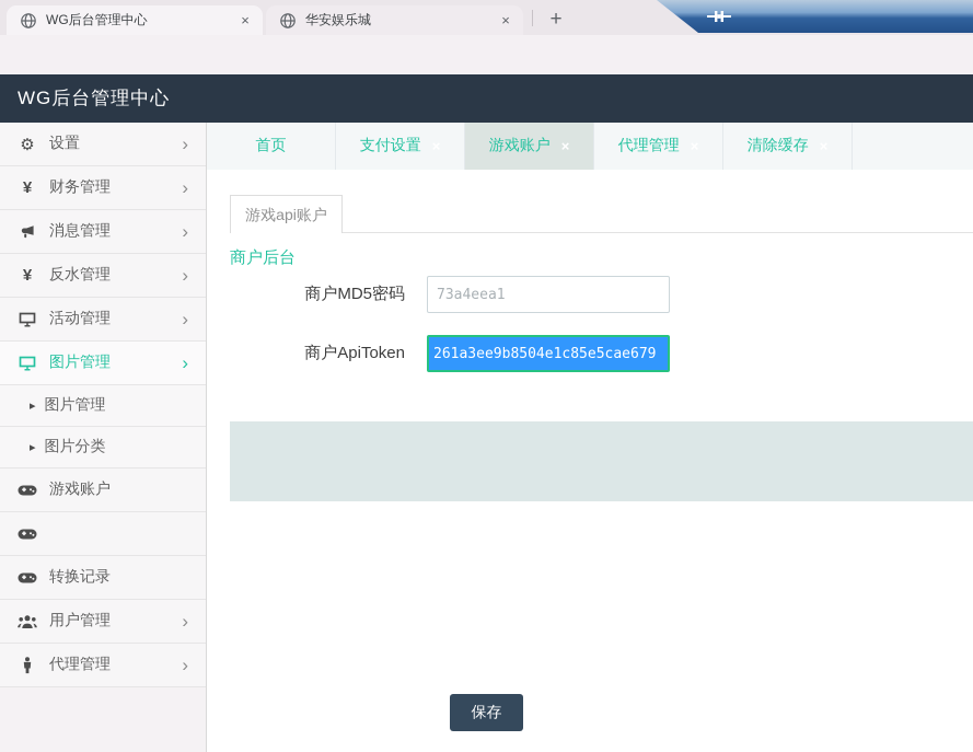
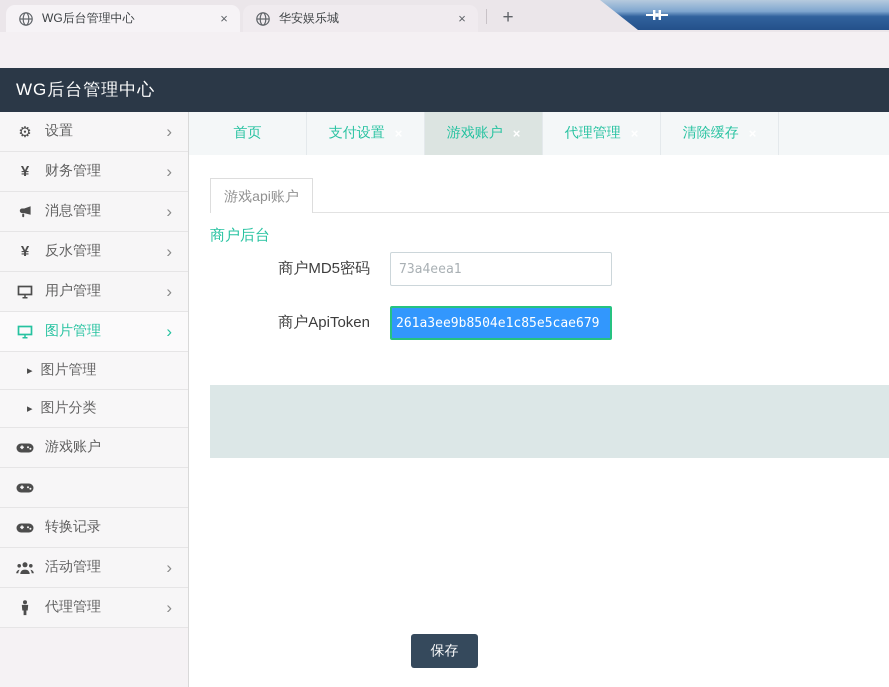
  WG后台管理中心
  ×
  华安娱乐城
  ×
  +
  WG后台管理中心
  ⚙
  设置
  ›
  ¥
  财务管理
  ›
  消息管理
  ›
  ¥
  反水管理
  ›
- 活动管理
+ 用户管理
  ›
  图片管理
  ›
  ▸
  图片管理
  ▸
  图片分类
  游戏账户
  转换记录
- 用户管理
+ 活动管理
  ›
  代理管理
  ›
  首页
  支付设置
  游戏账户
  ×
  代理管理
  清除缓存
  游戏api账户
  商户后台
  商户MD5密码
  73a4eea1
  商户ApiToken
  261a3ee9b8504e1c85e5cae679
  保存
